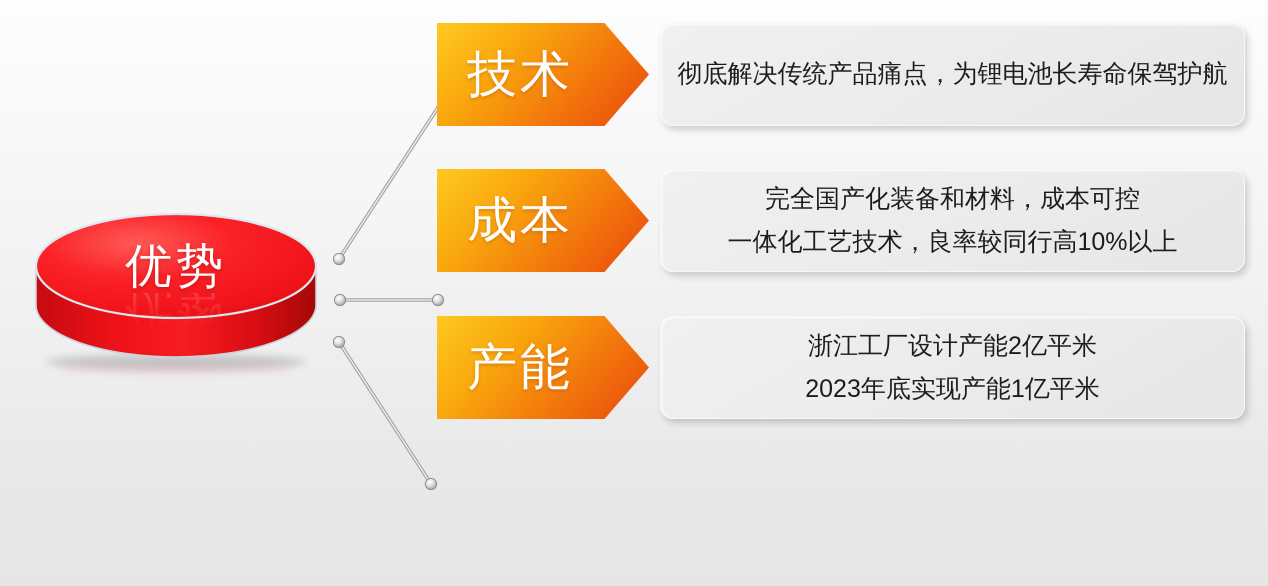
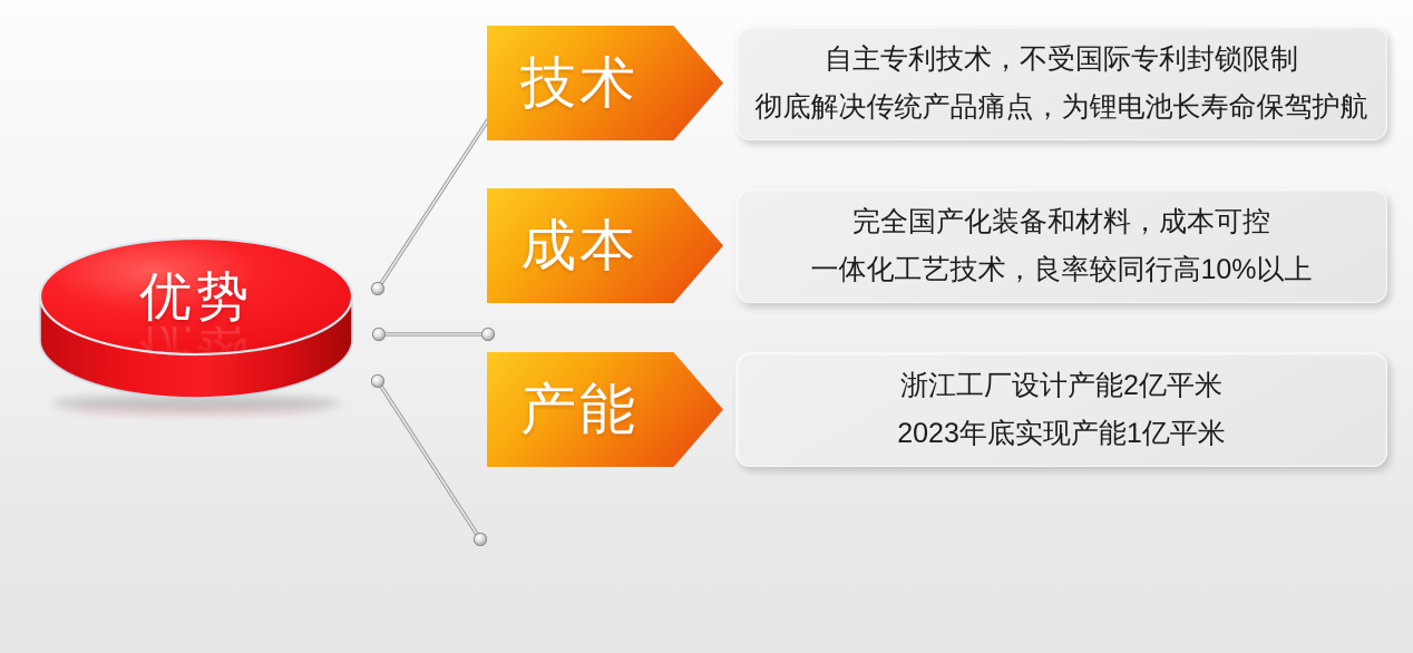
  优势
  技术
+ 自主专利技术，不受国际专利封锁限制
  彻底解决传统产品痛点，为锂电池长寿命保驾护航
  成本
  完全国产化装备和材料，成本可控
  一体化工艺技术，良率较同行高10%以上
  产能
  浙江工厂设计产能2亿平米
  2023年底实现产能1亿平米
